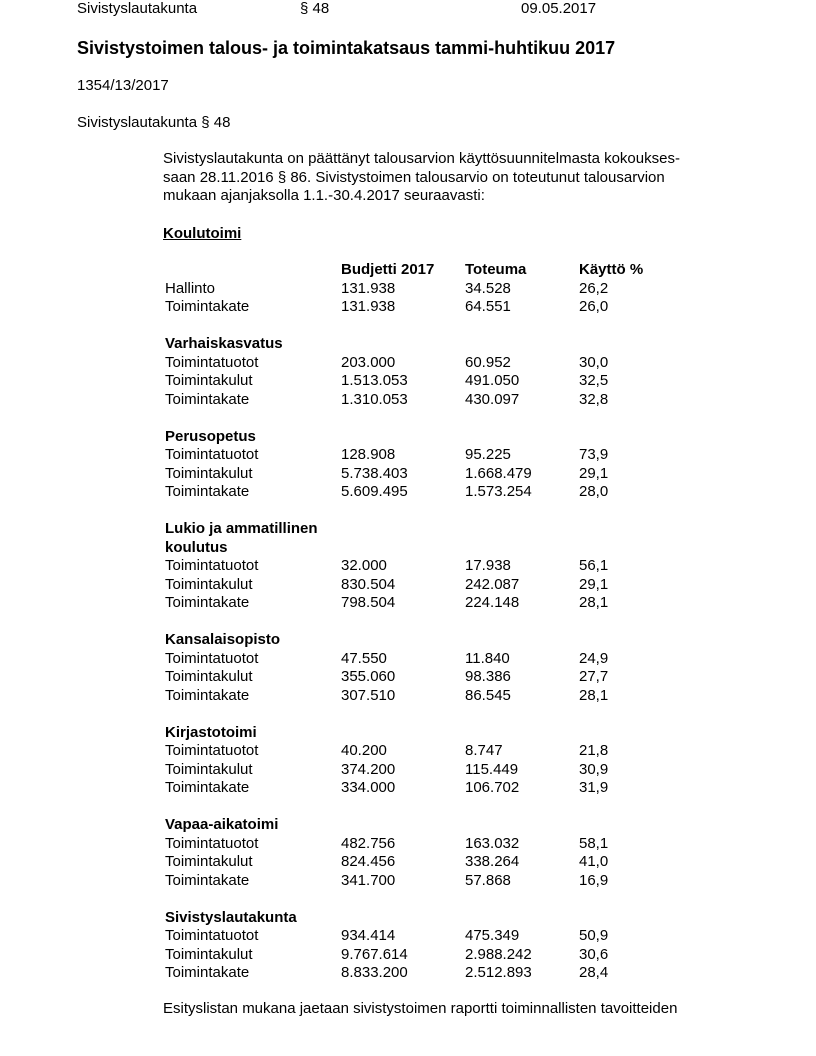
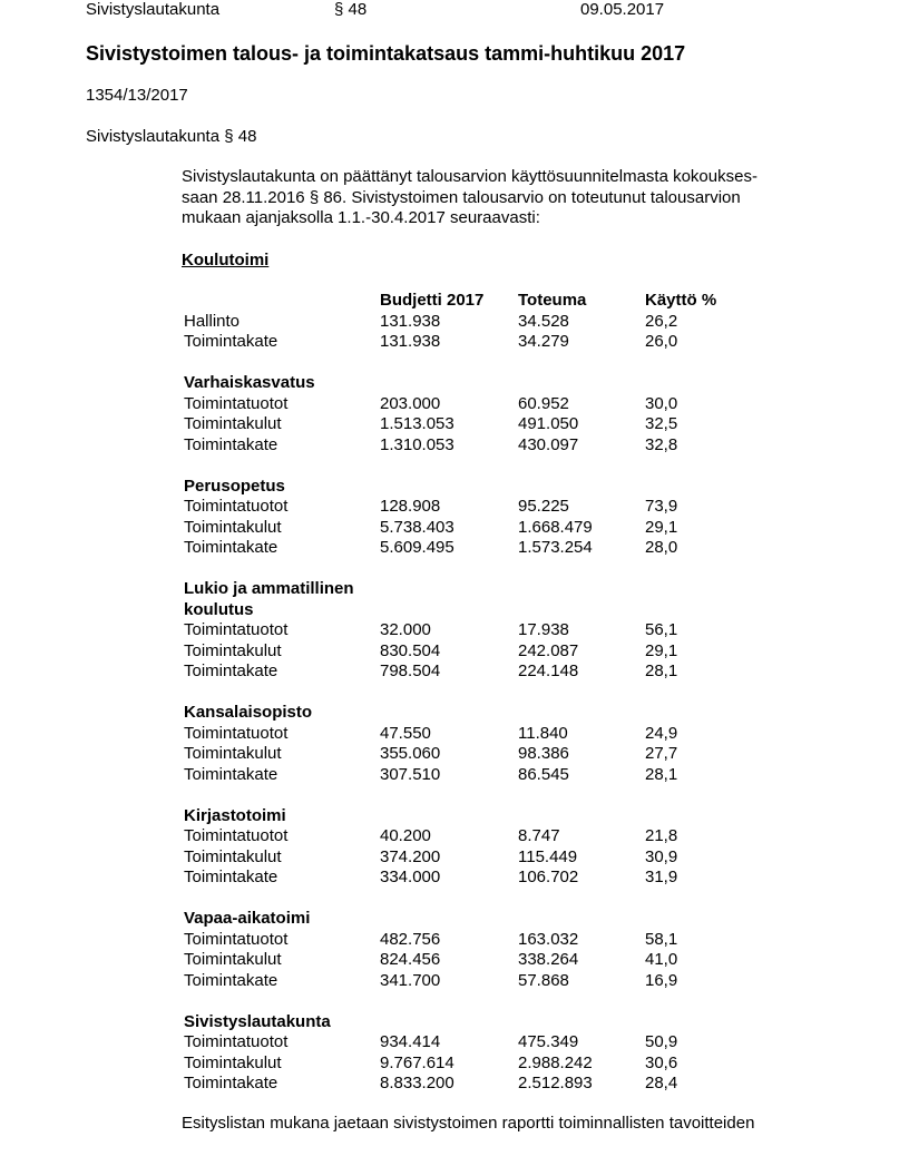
  Sivistyslautakunta
  § 48
  09.05.2017
  Sivistystoimen talous- ja toimintakatsaus tammi-huhtikuu 2017
  1354/13/2017
  Sivistyslautakunta § 48
  Sivistyslautakunta on päättänyt talousarvion käyttösuunnitelmasta kokoukses-
  saan 28.11.2016 § 86. Sivistystoimen talousarvio on toteutunut talousarvion
  mukaan ajanjaksolla 1.1.-30.4.2017 seuraavasti:
  Koulutoimi
  Budjetti 2017
  Toteuma
  Käyttö %
  Hallinto
  131.938
  34.528
  26,2
  Toimintakate
  131.938
- 64.551
+ 34.279
  26,0
  Varhaiskasvatus
  Toimintatuotot
  203.000
  60.952
  30,0
  Toimintakulut
  1.513.053
  491.050
  32,5
  Toimintakate
  1.310.053
  430.097
  32,8
  Perusopetus
  Toimintatuotot
  128.908
  95.225
  73,9
  Toimintakulut
  5.738.403
  1.668.479
  29,1
  Toimintakate
  5.609.495
  1.573.254
  28,0
  Lukio ja ammatillinen
  koulutus
  Toimintatuotot
  32.000
  17.938
  56,1
  Toimintakulut
  830.504
  242.087
  29,1
  Toimintakate
  798.504
  224.148
  28,1
  Kansalaisopisto
  Toimintatuotot
  47.550
  11.840
  24,9
  Toimintakulut
  355.060
  98.386
  27,7
  Toimintakate
  307.510
  86.545
  28,1
  Kirjastotoimi
  Toimintatuotot
  40.200
  8.747
  21,8
  Toimintakulut
  374.200
  115.449
  30,9
  Toimintakate
  334.000
  106.702
  31,9
  Vapaa-aikatoimi
  Toimintatuotot
  482.756
  163.032
  58,1
  Toimintakulut
  824.456
  338.264
  41,0
  Toimintakate
  341.700
  57.868
  16,9
  Sivistyslautakunta
  Toimintatuotot
  934.414
  475.349
  50,9
  Toimintakulut
  9.767.614
  2.988.242
  30,6
  Toimintakate
  8.833.200
  2.512.893
  28,4
  Esityslistan mukana jaetaan sivistystoimen raportti toiminnallisten tavoitteiden
